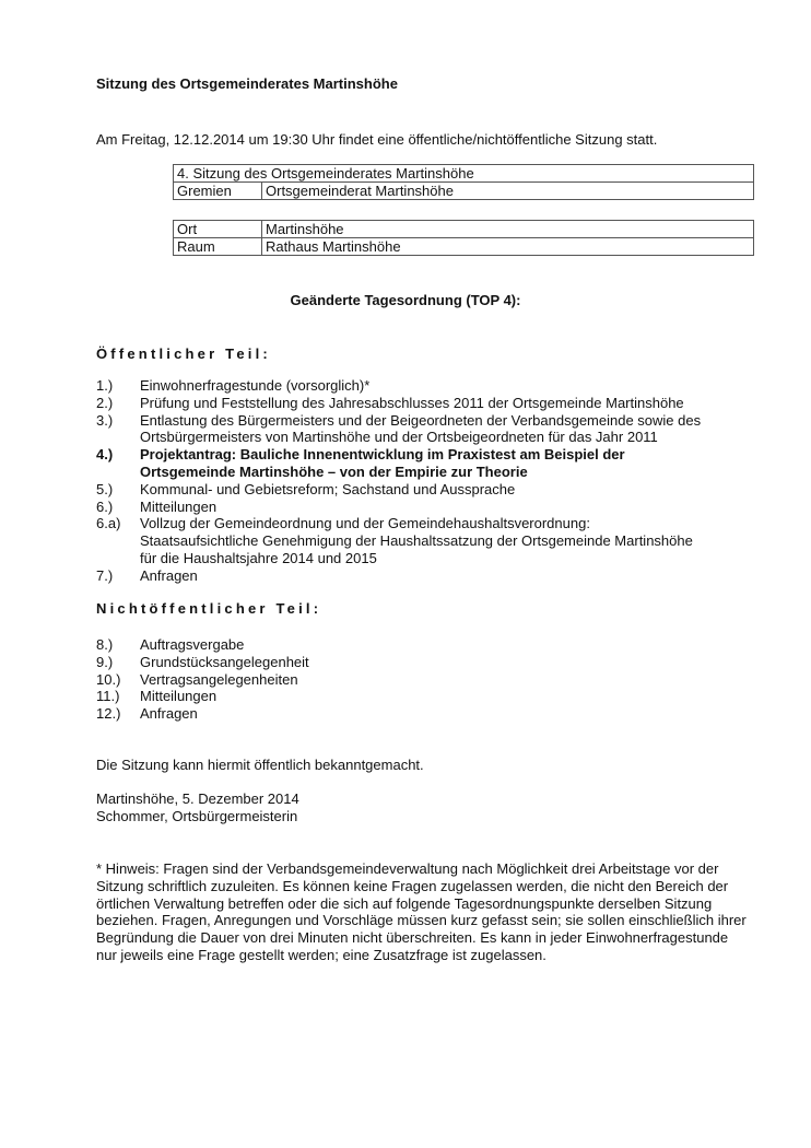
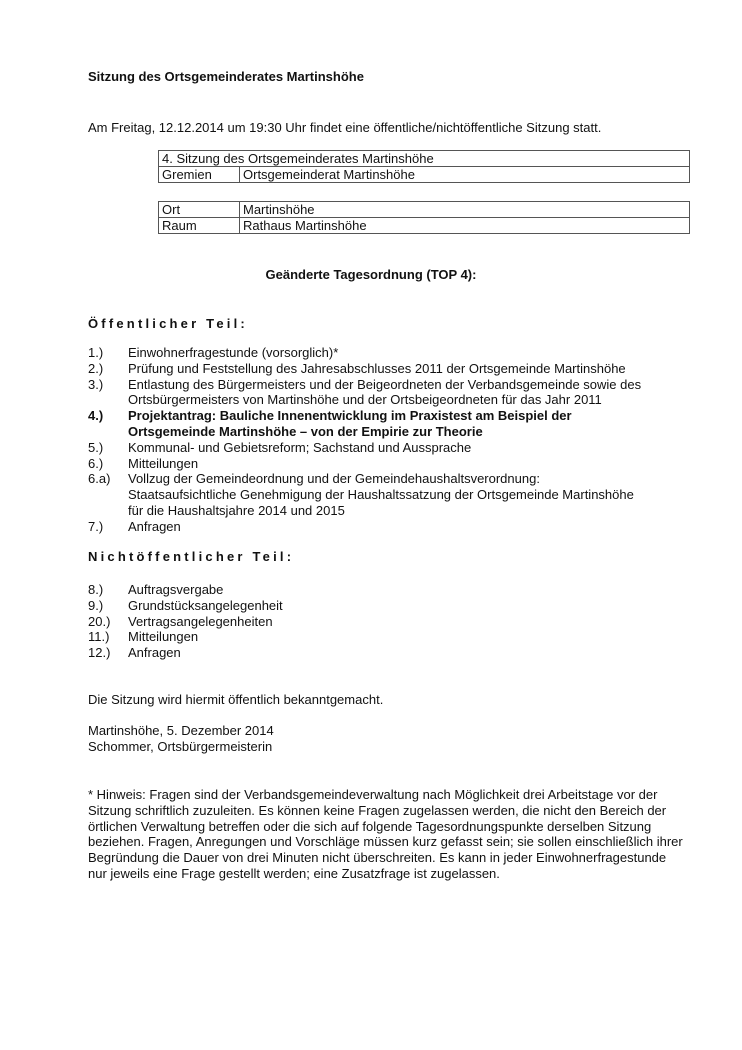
  Sitzung des Ortsgemeinderates Martinshöhe
  Am Freitag, 12.12.2014 um 19:30 Uhr findet eine öffentliche/nichtöffentliche Sitzung statt.
  4. Sitzung des Ortsgemeinderates Martinshöhe
  Gremien	Ortsgemeinderat Martinshöhe
  Ort	Martinshöhe
  Raum	Rathaus Martinshöhe
  Geänderte Tagesordnung (TOP 4):
  Öffentlicher Teil:
  1.)
  Einwohnerfragestunde (vorsorglich)*
  2.)
  Prüfung und Feststellung des Jahresabschlusses 2011 der Ortsgemeinde Martinshöhe
  3.)
  Entlastung des Bürgermeisters und der Beigeordneten der Verbandsgemeinde sowie des
  Ortsbürgermeisters von Martinshöhe und der Ortsbeigeordneten für das Jahr 2011
  4.)
  Projektantrag: Bauliche Innenentwicklung im Praxistest am Beispiel der
  Ortsgemeinde Martinshöhe – von der Empirie zur Theorie
  5.)
  Kommunal- und Gebietsreform; Sachstand und Aussprache
  6.)
  Mitteilungen
  6.a)
  Vollzug der Gemeindeordnung und der Gemeindehaushaltsverordnung:
  Staatsaufsichtliche Genehmigung der Haushaltssatzung der Ortsgemeinde Martinshöhe
  für die Haushaltsjahre 2014 und 2015
  7.)
  Anfragen
  Nichtöffentlicher Teil:
  8.)
  Auftragsvergabe
  9.)
  Grundstücksangelegenheit
- 10.)
+ 20.)
  Vertragsangelegenheiten
  11.)
  Mitteilungen
  12.)
  Anfragen
- Die Sitzung kann hiermit öffentlich bekanntgemacht.
+ Die Sitzung wird hiermit öffentlich bekanntgemacht.
  Martinshöhe, 5. Dezember 2014
  Schommer, Ortsbürgermeisterin
  * Hinweis: Fragen sind der Verbandsgemeindeverwaltung nach Möglichkeit drei Arbeitstage vor der Sitzung schriftlich zuzuleiten. Es können keine Fragen zugelassen werden, die nicht den Bereich der örtlichen Verwaltung betreffen oder die sich auf folgende Tagesordnungspunkte derselben Sitzung beziehen. Fragen, Anregungen und Vorschläge müssen kurz gefasst sein; sie sollen einschließlich ihrer Begründung die Dauer von drei Minuten nicht überschreiten. Es kann in jeder Einwohnerfragestunde nur jeweils eine Frage gestellt werden; eine Zusatzfrage ist zugelassen.
